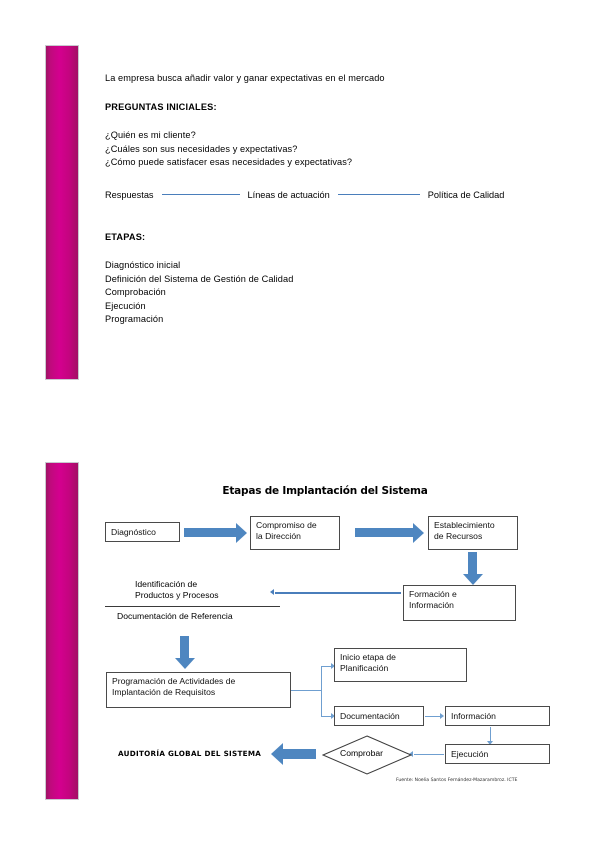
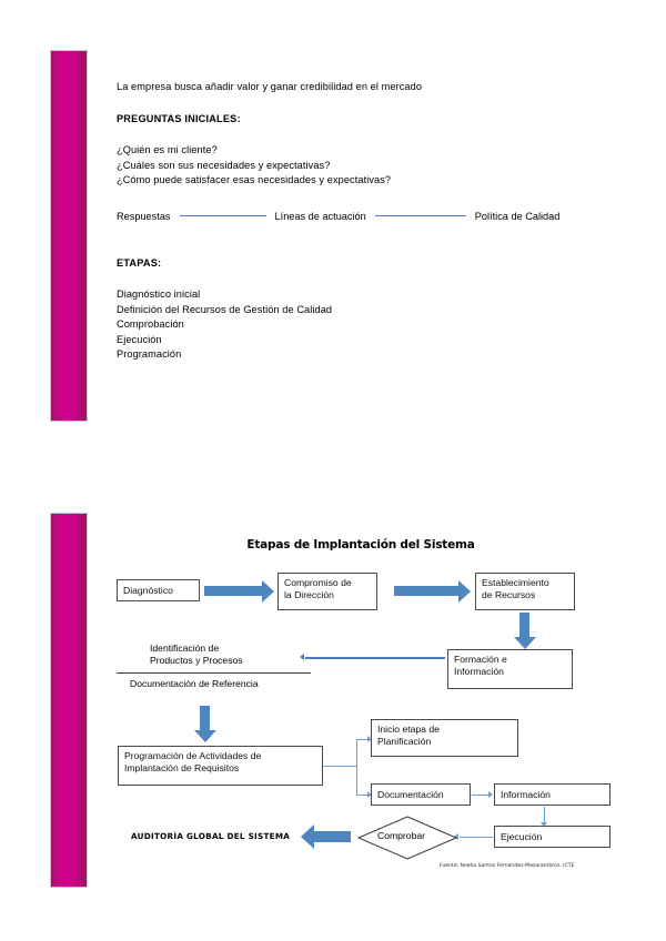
- La empresa busca añadir valor y ganar expectativas en el mercado
+ La empresa busca añadir valor y ganar credibilidad en el mercado
  PREGUNTAS INICIALES:
  ¿Quién es mi cliente?
  ¿Cuáles son sus necesidades y expectativas?
  ¿Cómo puede satisfacer esas necesidades y expectativas?
  Respuestas
  Líneas de actuación
  Política de Calidad
  ETAPAS:
  Diagnóstico inicial
- Definición del Sistema de Gestión de Calidad
+ Definición del Recursos de Gestión de Calidad
  Comprobación
  Ejecución
  Programación
  Etapas de Implantación del Sistema
  Diagnóstico
  Compromiso de
  la Dirección
  Establecimiento
  de Recursos
  Formación e
  Información
  Identificación de
  Productos y Procesos
  Documentación de Referencia
  Programación de Actividades de
  Implantación de Requisitos
  Inicio etapa de
  Planificación
  Documentación
  Información
  Ejecución
  Comprobar
  AUDITORÍA GLOBAL DEL SISTEMA
